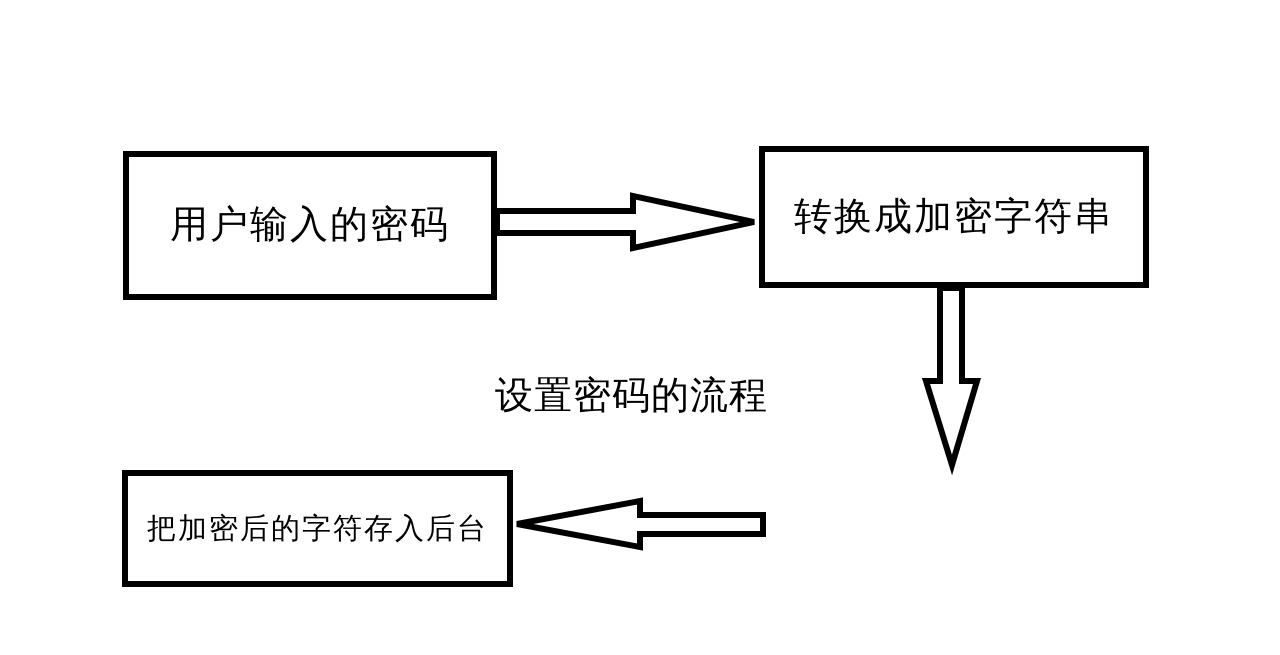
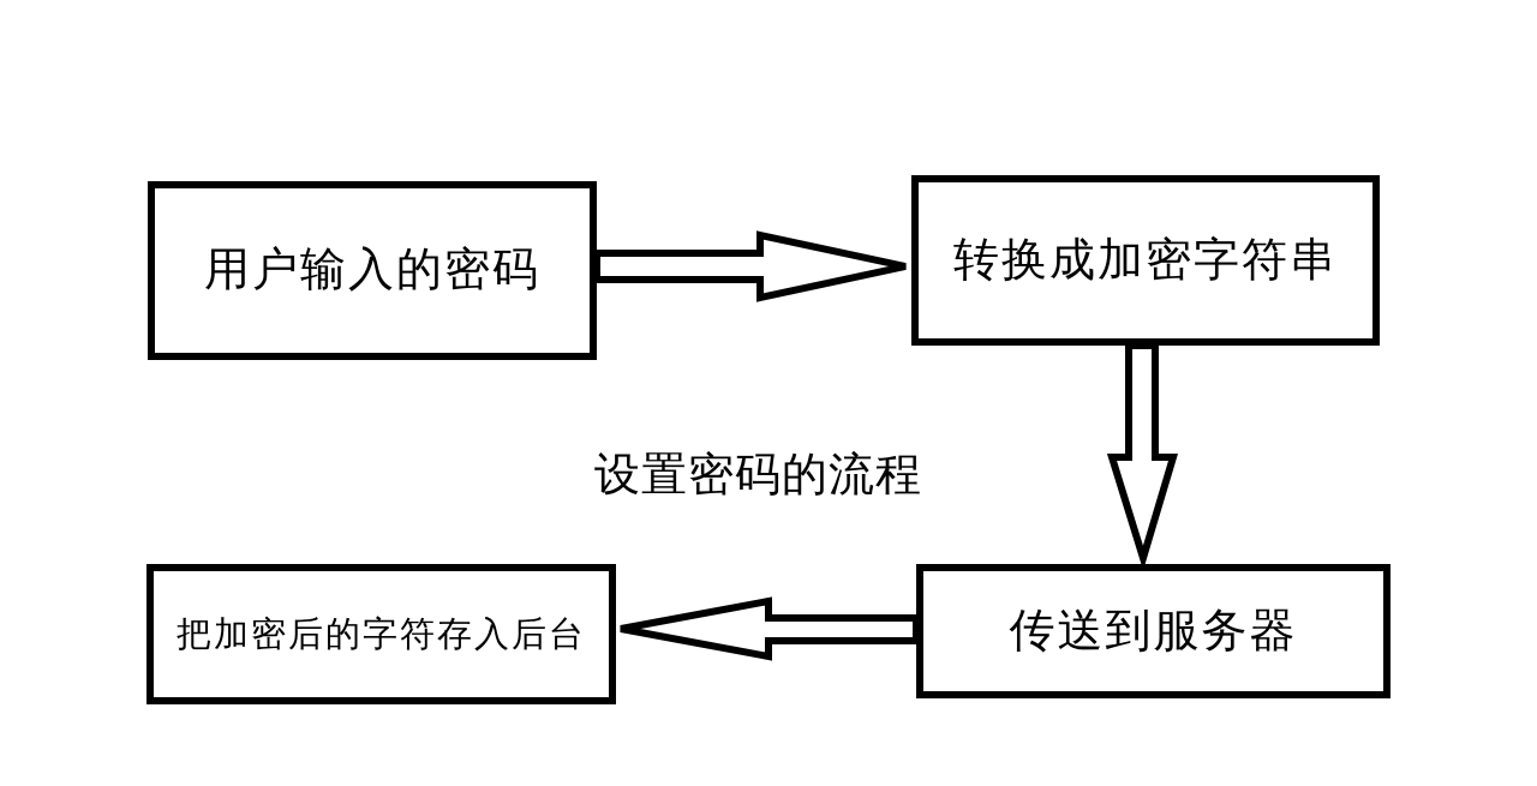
  用户输入的密码
  转换成加密字符串
+ 传送到服务器
  把加密后的字符存入后台
  设置密码的流程
